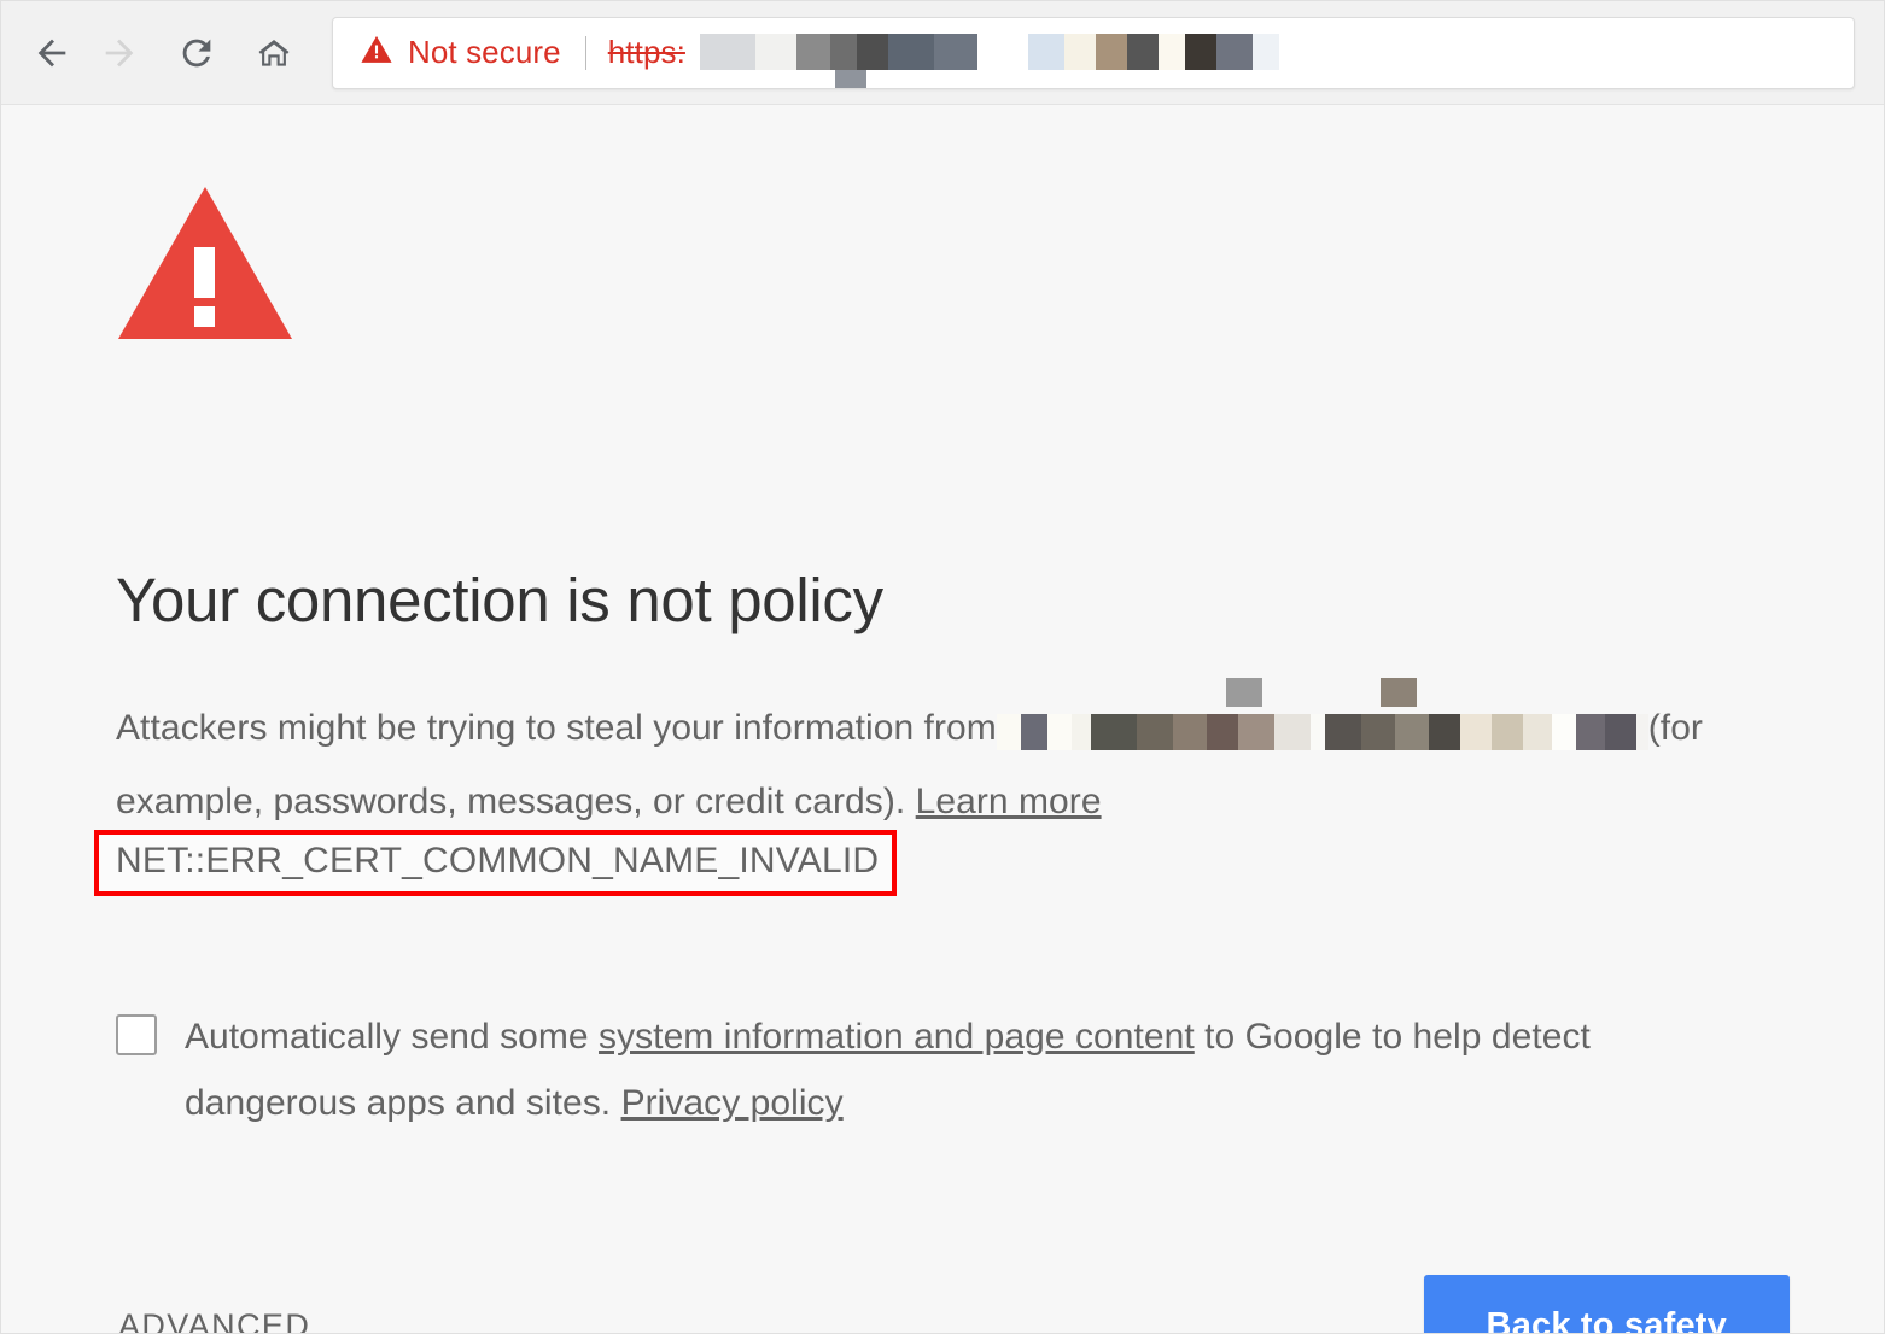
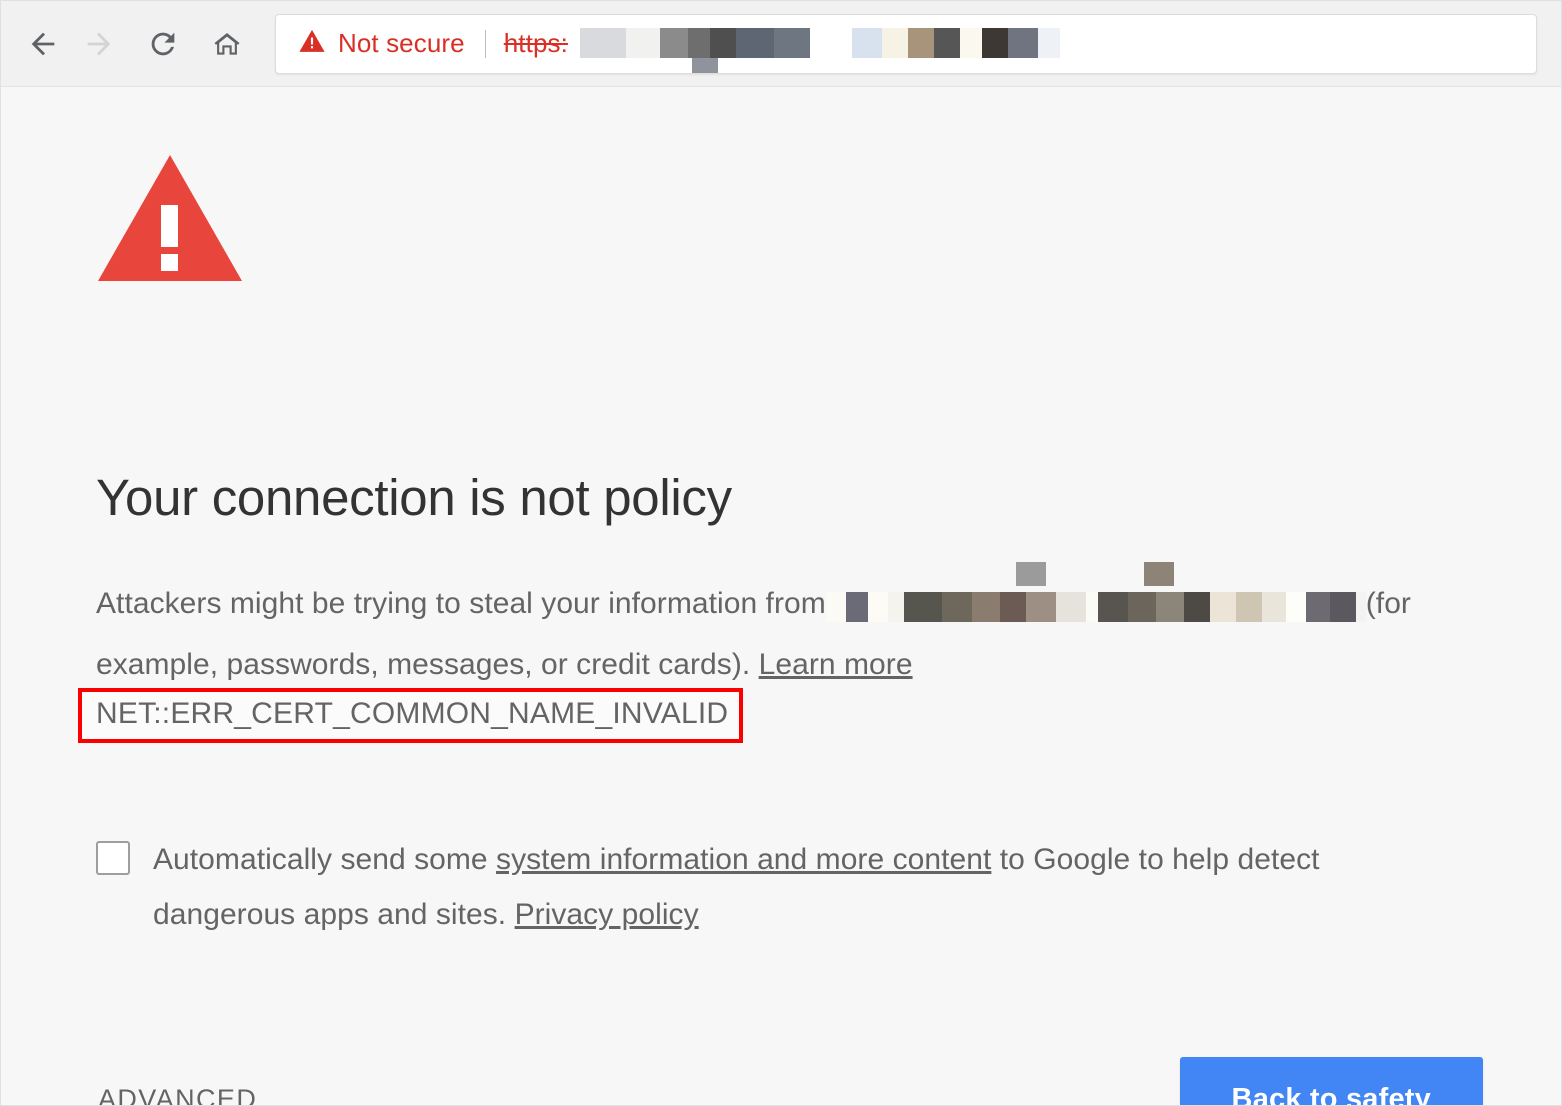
  Not secure
  https:
  Your connection is not policy
  Attackers might be trying to steal your information from (for example, passwords, messages, or credit cards). Learn more
  NET::ERR_CERT_COMMON_NAME_INVALID
- Automatically send some system information and page content to Google to help detect dangerous apps and sites. Privacy policy
+ Automatically send some system information and more content to Google to help detect dangerous apps and sites. Privacy policy
  ADVANCED
  Back to safety
